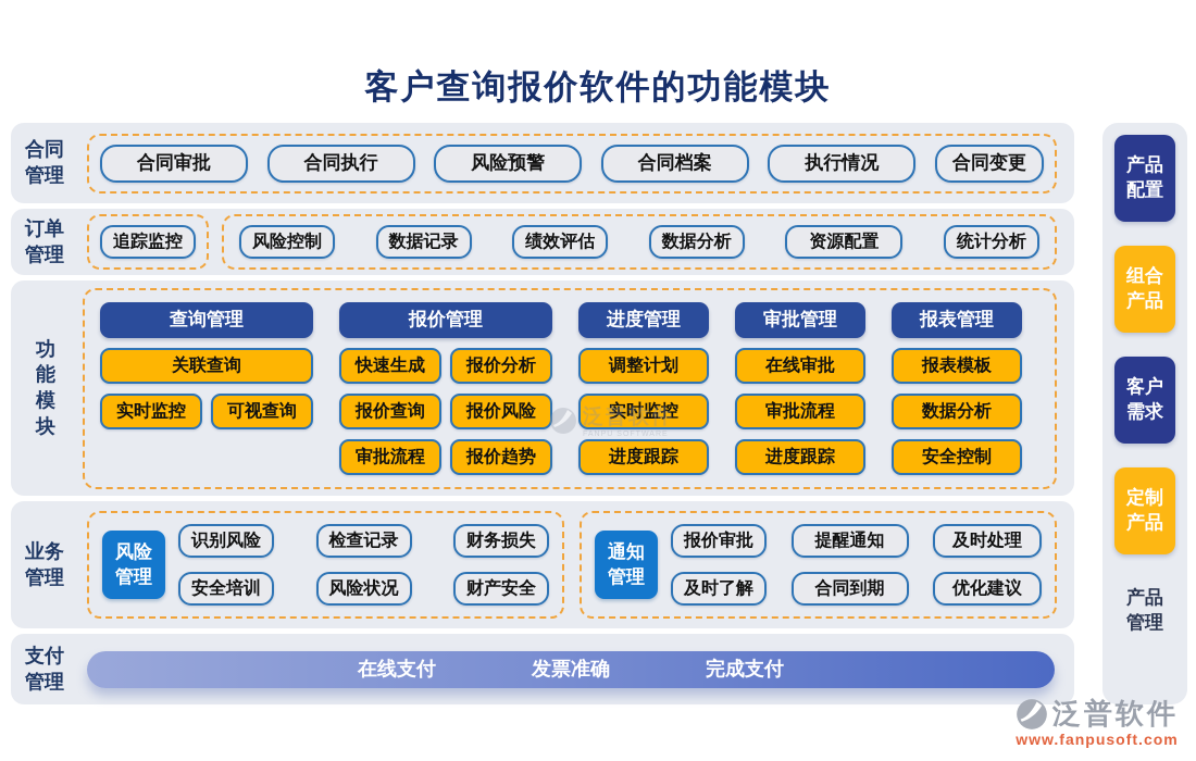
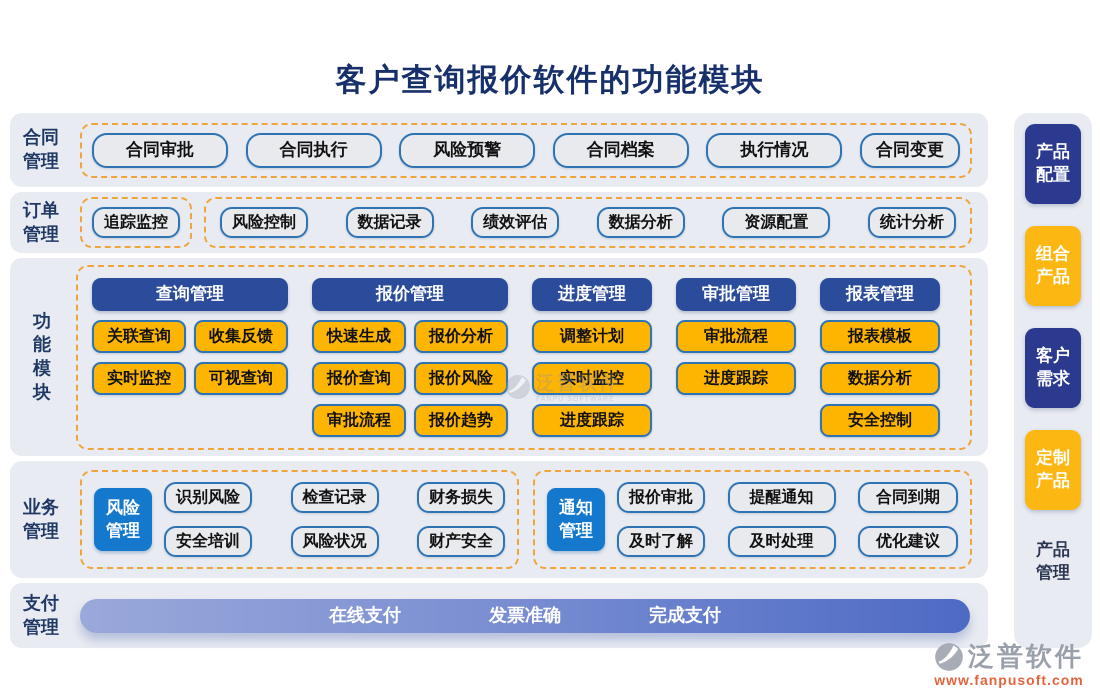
  客户查询报价软件的功能模块
  合同管理
  合同审批
  合同执行
  风险预警
  合同档案
  执行情况
  合同变更
  订单管理
  追踪监控
  风险控制
  数据记录
  绩效评估
  数据分析
  资源配置
  统计分析
  功能模块
  查询管理
  关联查询
+ 收集反馈
  实时监控
  可视查询
  报价管理
  快速生成
  报价分析
  报价查询
  报价风险
  审批流程
  报价趋势
  进度管理
  调整计划
  实时监控
  进度跟踪
  审批管理
- 在线审批
  审批流程
  进度跟踪
  报表管理
  报表模板
  数据分析
  安全控制
  业务管理
  风险管理
  识别风险
  检查记录
  财务损失
  安全培训
  风险状况
  财产安全
  通知管理
  报价审批
  提醒通知
- 及时处理
+ 合同到期
  及时了解
- 合同到期
+ 及时处理
  优化建议
  支付管理
  在线支付
  发票准确
  完成支付
  产品配置
  组合产品
  客户需求
  定制产品
  产品管理
  泛普软件
  泛普软件
  www.fanpusoft.com
